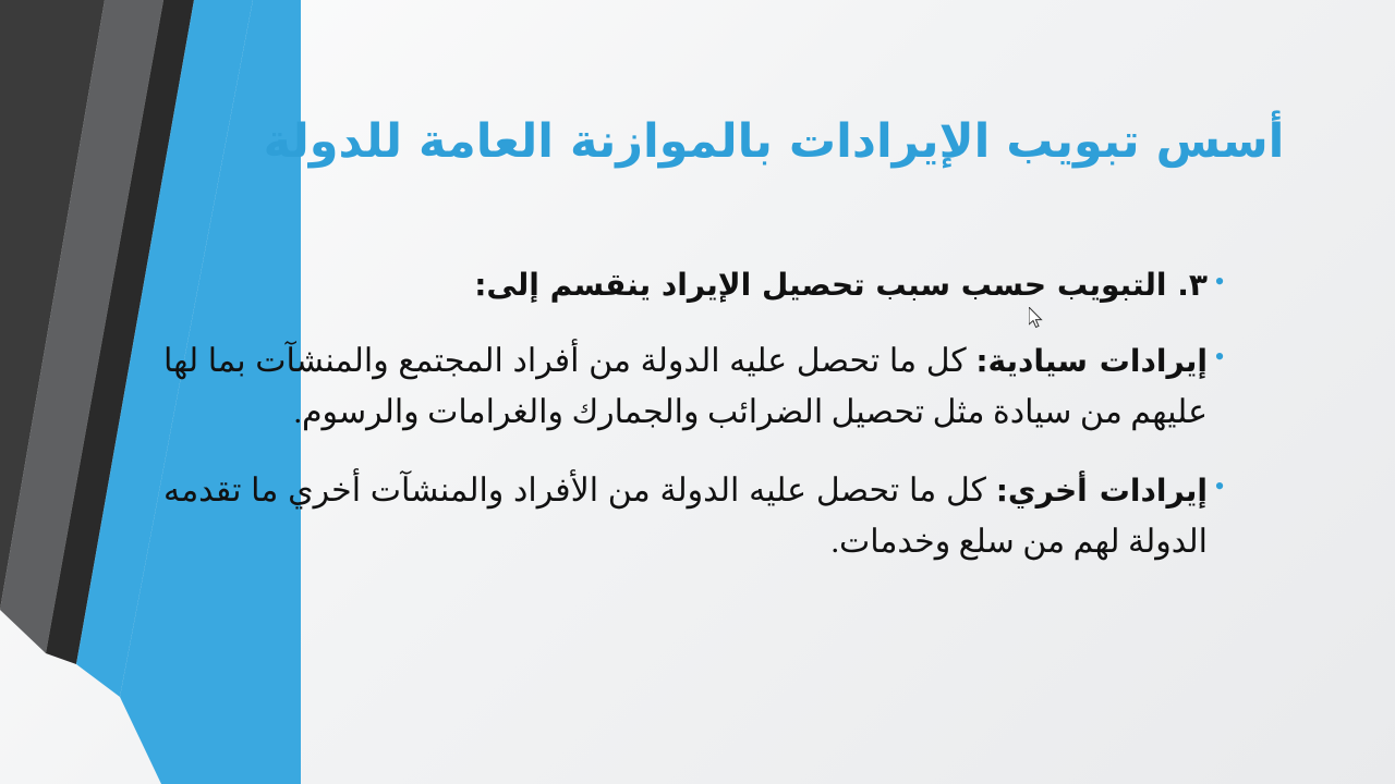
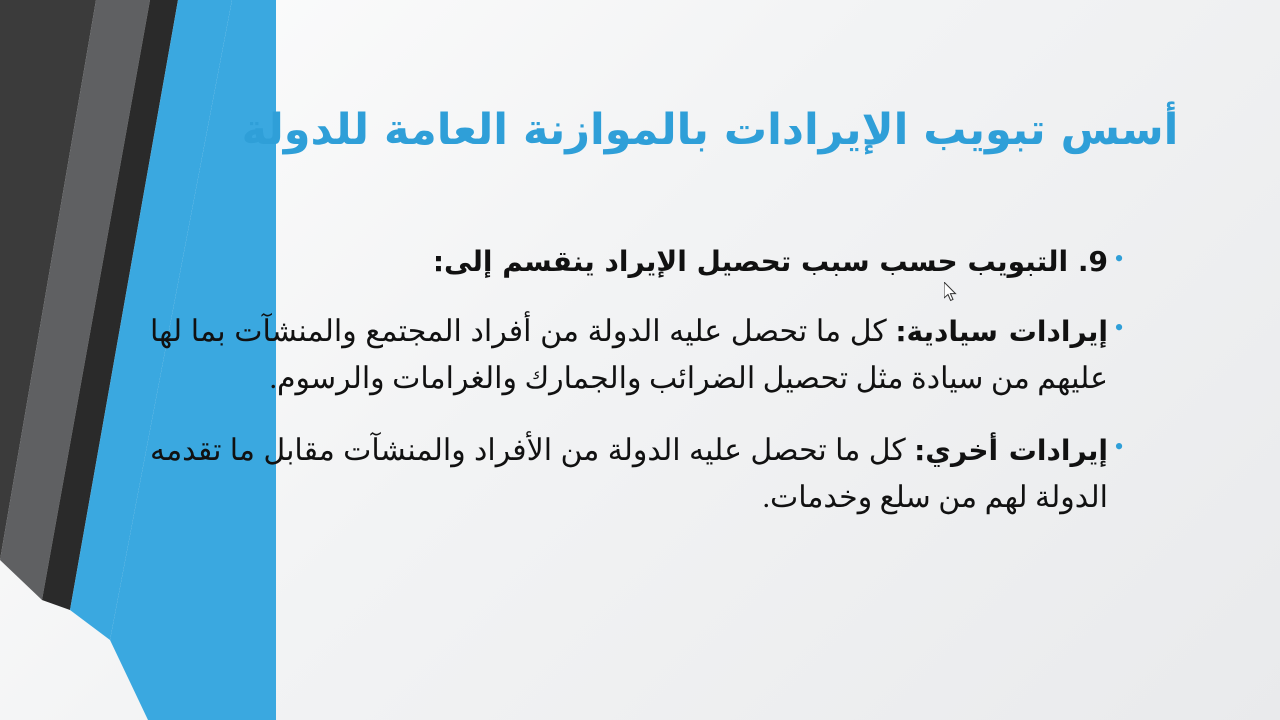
  أسس تبويب الإيرادات بالموازنة العامة للدول
  •
- ٣. التبويب حسب سبب تحصيل الإيراد ينقسم إلى:
+ 9. التبويب حسب سبب تحصيل الإيراد ينقسم إلى:
  •
  إيرادات سيادية: كل ما تحصل عليه الدولة من أفراد المجتمع والمنشآت بما لها عليهم من سيادة مثل تحصيل الضرائب والجمارك والغرامات والرسوم.
  •
- إيرادات أخري: كل ما تحصل عليه الدولة من الأفراد والمنشآت أخري ما تقدمه الدولة لهم من سلع وخدمات.
+ إيرادات أخري: كل ما تحصل عليه الدولة من الأفراد والمنشآت مقابل ما تقدمه الدولة لهم من سلع وخدمات.
